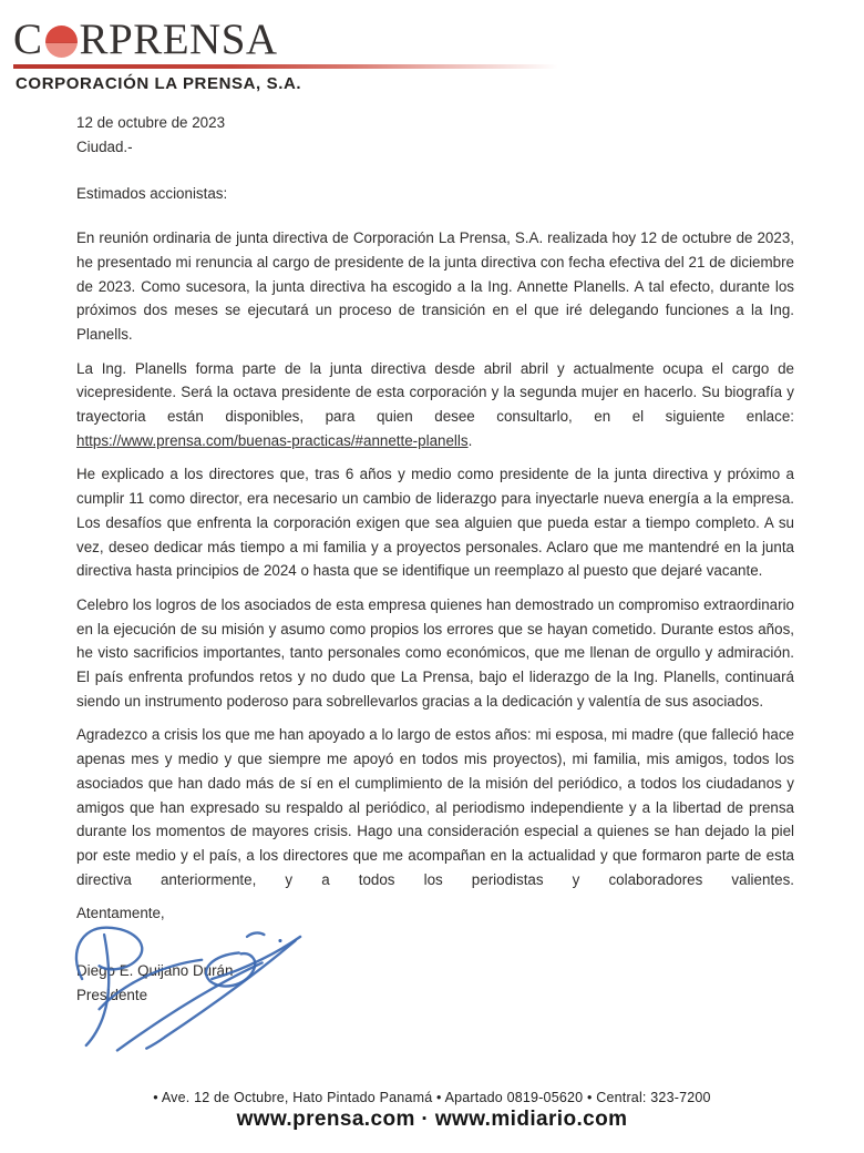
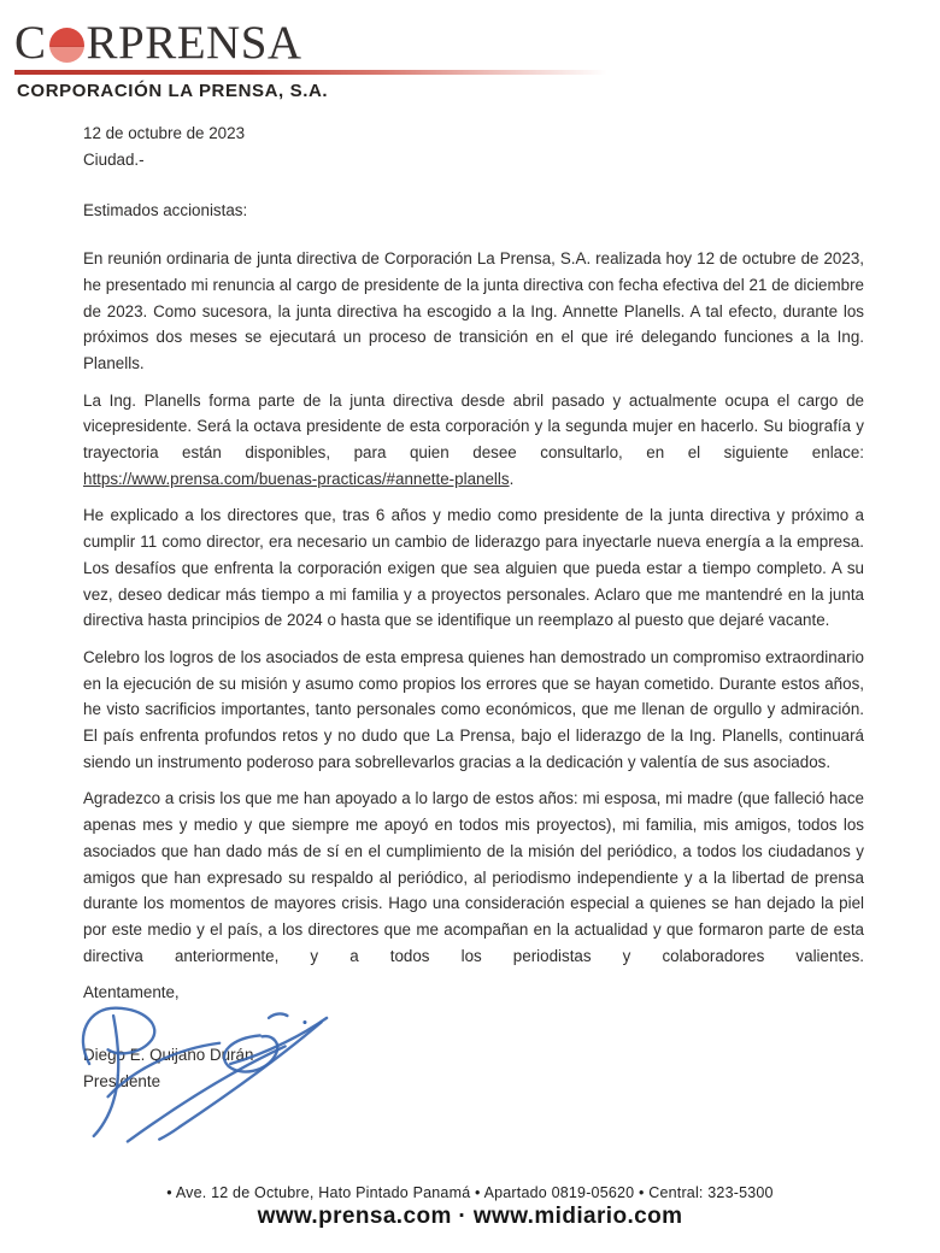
  C
  RPRENSA
  CORPORACIÓN LA PRENSA, S.A.
  12 de octubre de 2023
  Ciudad.-
  Estimados accionistas:
  En reunión ordinaria de junta directiva de Corporación La Prensa, S.A. realizada hoy 12 de octubre de 2023, he presentado mi renuncia al cargo de presidente de la junta directiva con fecha efectiva del 21 de diciembre de 2023. Como sucesora, la junta directiva ha escogido a la Ing. Annette Planells. A tal efecto, durante los próximos dos meses se ejecutará un proceso de transición en el que iré delegando funciones a la Ing. Planells.
- La Ing. Planells forma parte de la junta directiva desde abril abril y actualmente ocupa el cargo de vicepresidente. Será la octava presidente de esta corporación y la segunda mujer en hacerlo. Su biografía y trayectoria están disponibles, para quien desee consultarlo, en el siguiente enlace: https://www.prensa.com/buenas-practicas/#annette-planells.
+ La Ing. Planells forma parte de la junta directiva desde abril pasado y actualmente ocupa el cargo de vicepresidente. Será la octava presidente de esta corporación y la segunda mujer en hacerlo. Su biografía y trayectoria están disponibles, para quien desee consultarlo, en el siguiente enlace: https://www.prensa.com/buenas-practicas/#annette-planells.
  He explicado a los directores que, tras 6 años y medio como presidente de la junta directiva y próximo a cumplir 11 como director, era necesario un cambio de liderazgo para inyectarle nueva energía a la empresa. Los desafíos que enfrenta la corporación exigen que sea alguien que pueda estar a tiempo completo. A su vez, deseo dedicar más tiempo a mi familia y a proyectos personales. Aclaro que me mantendré en la junta directiva hasta principios de 2024 o hasta que se identifique un reemplazo al puesto que dejaré vacante.
  Celebro los logros de los asociados de esta empresa quienes han demostrado un compromiso extraordinario en la ejecución de su misión y asumo como propios los errores que se hayan cometido. Durante estos años, he visto sacrificios importantes, tanto personales como económicos, que me llenan de orgullo y admiración. El país enfrenta profundos retos y no dudo que La Prensa, bajo el liderazgo de la Ing. Planells, continuará siendo un instrumento poderoso para sobrellevarlos gracias a la dedicación y valentía de sus asociados.
  Agradezco a crisis los que me han apoyado a lo largo de estos años: mi esposa, mi madre (que falleció hace apenas mes y medio y que siempre me apoyó en todos mis proyectos), mi familia, mis amigos, todos los asociados que han dado más de sí en el cumplimiento de la misión del periódico, a todos los ciudadanos y amigos que han expresado su respaldo al periódico, al periodismo independiente y a la libertad de prensa durante los momentos de mayores crisis. Hago una consideración especial a quienes se han dejado la piel por este medio y el país, a los directores que me acompañan en la actualidad y que formaron parte de esta directiva anteriormente, y a todos los periodistas y colaboradores valientes.
  Atentamente,
  Diego E. Quano Drán
  Presente
- • Ave. 12 de Octubre, Hato Pintado Panamá • Apartado 0819-05620 • Central: 323-7200
+ • Ave. 12 de Octubre, Hato Pintado Panamá • Apartado 0819-05620 • Central: 323-5300
  www.prensa.com · www.midiario.com
